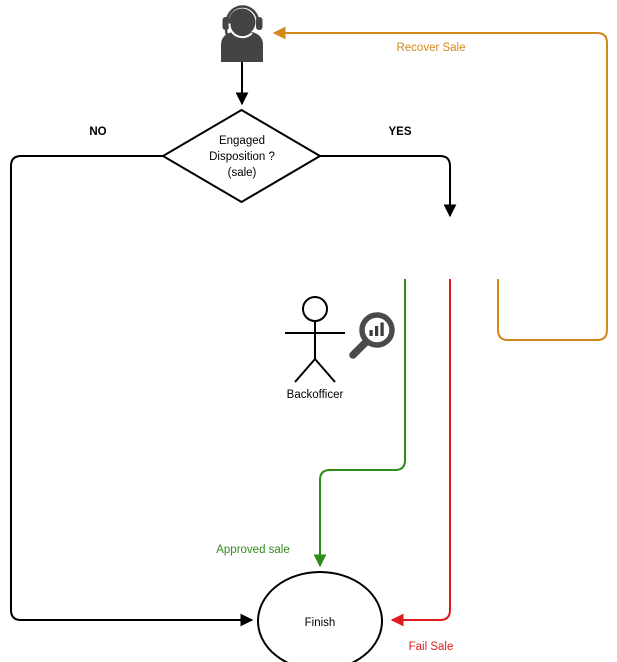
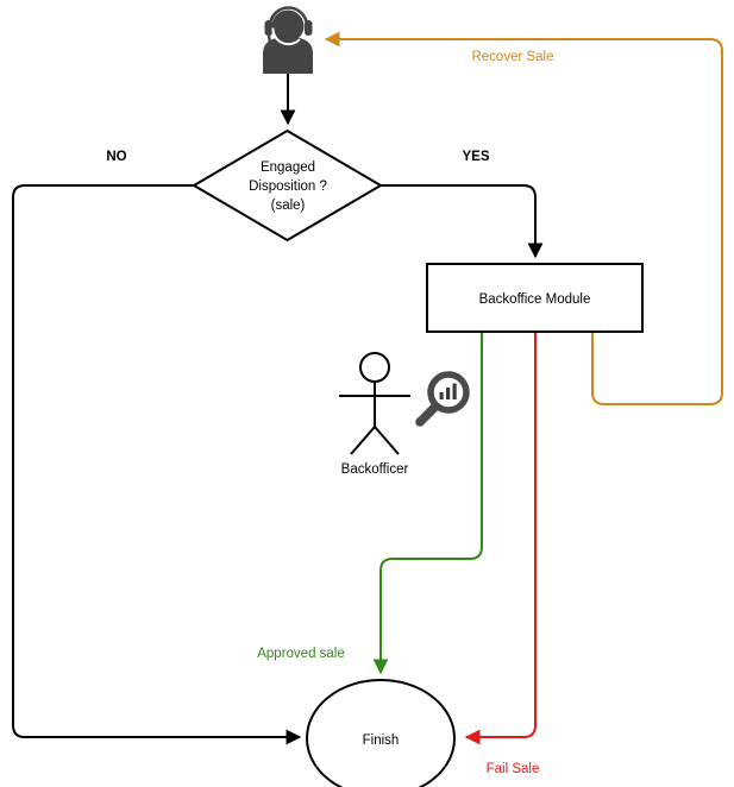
  Engaged
  Disposition ?
  (sale)
  NO
  YES
+ Backoffice Module
  Backofficer
  Finish
  Recover Sale
  Approved sale
  Fail Sale
